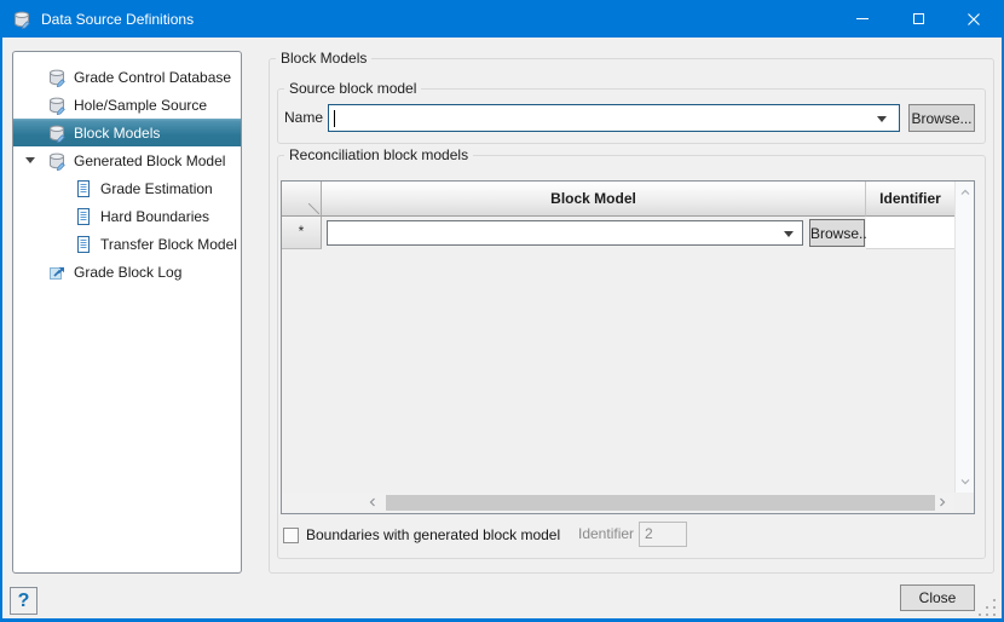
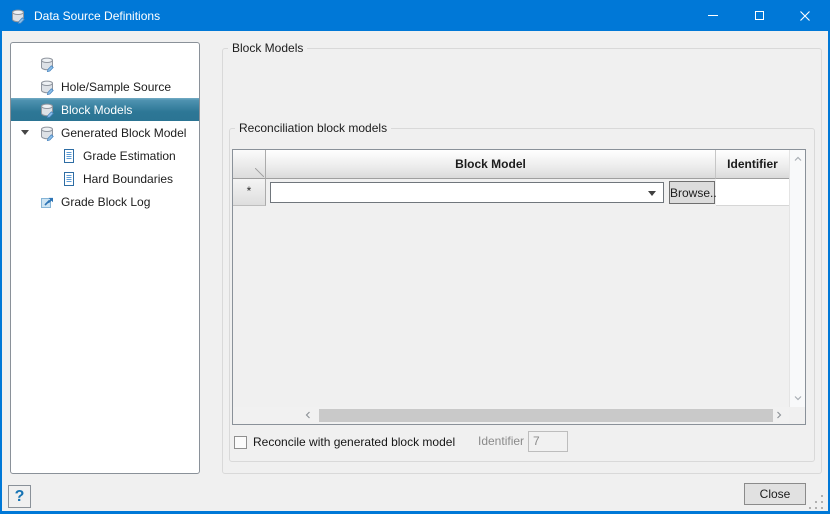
  Data Source Definitions
- Grade Control Database
  Hole/Sample Source
  Block Models
  Generated Block Model
  Grade Estimation
  Hard Boundaries
- Transfer Block Model
  Grade Block Log
  Block Models
- Source block model
- Name
- Browse...
  Reconciliation block models
  Block Model
  Identifier
  *
  Browse.
- Boundaries with generated block model
+ Reconcile with generated block model
  Identifier
- 2
+ 7
  ?
  Close
